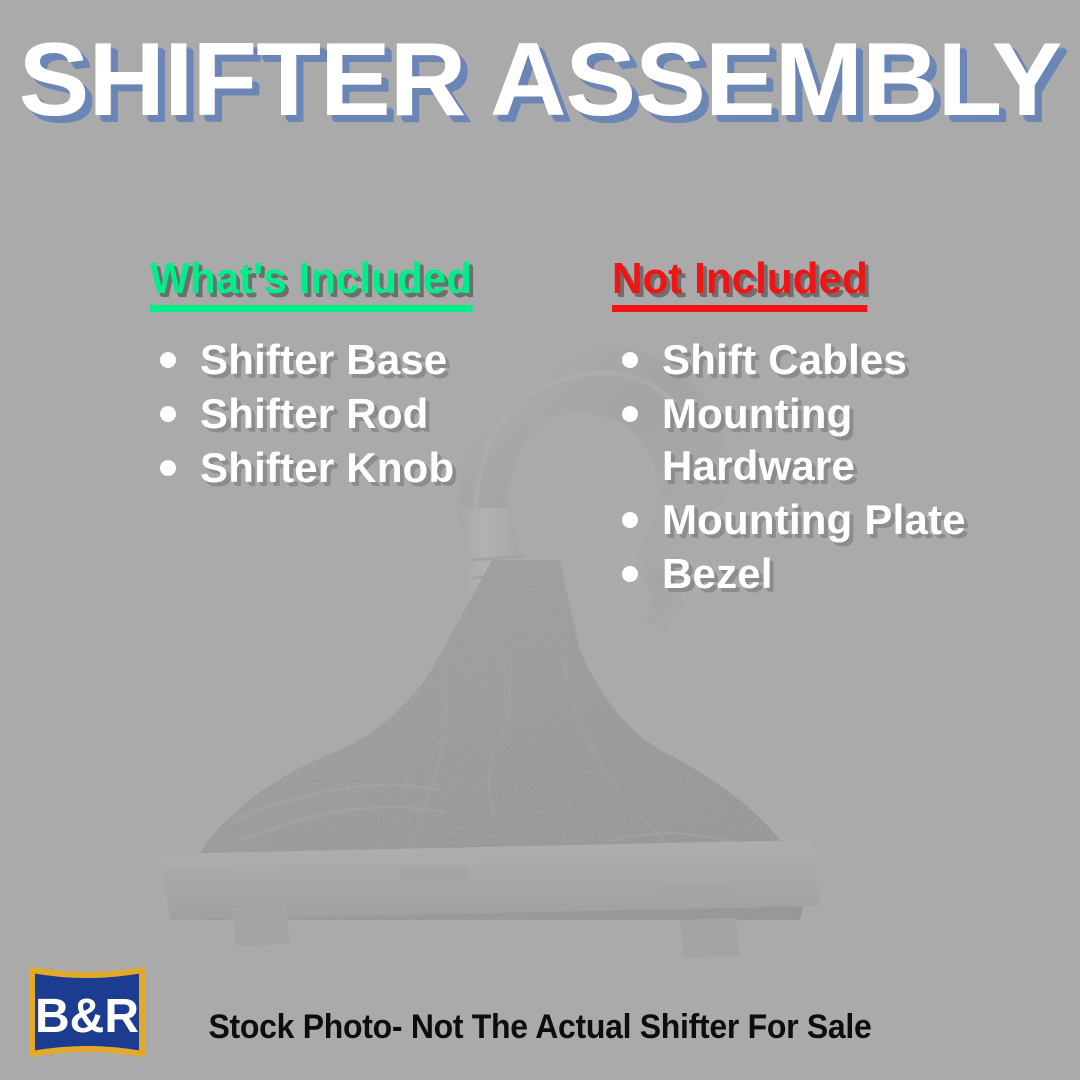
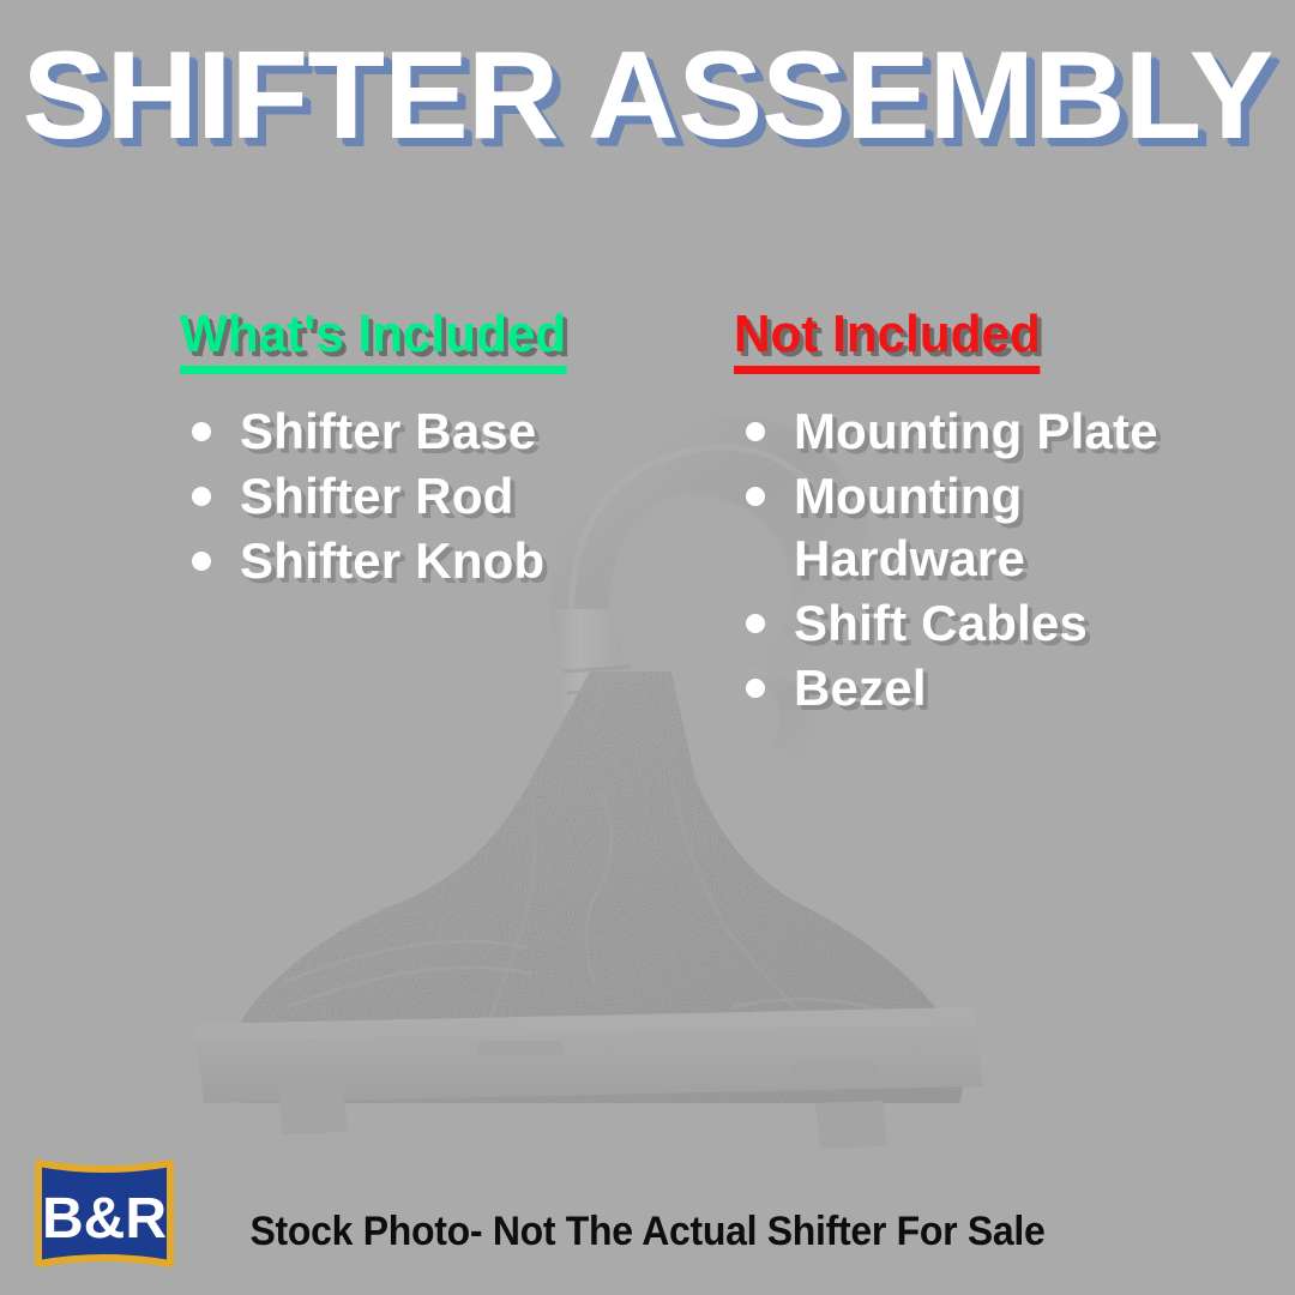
  SHIFTER ASSEMBLY
  What's Included
  Shifter Base
  Shifter Rod
  Shifter Knob
  Not Included
- Shift Cables
+ Mounting Plate
  Mounting Hardware
- Mounting Plate
+ Shift Cables
  Bezel
  B&R
  Stock Photo- Not The Actual Shifter For Sale
